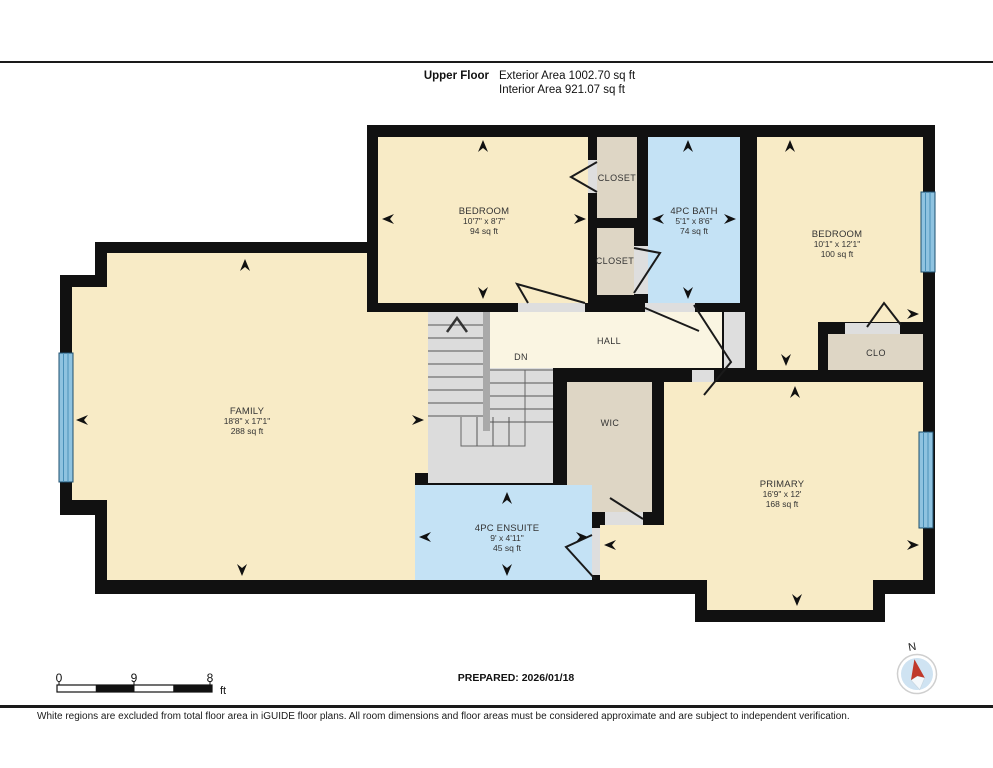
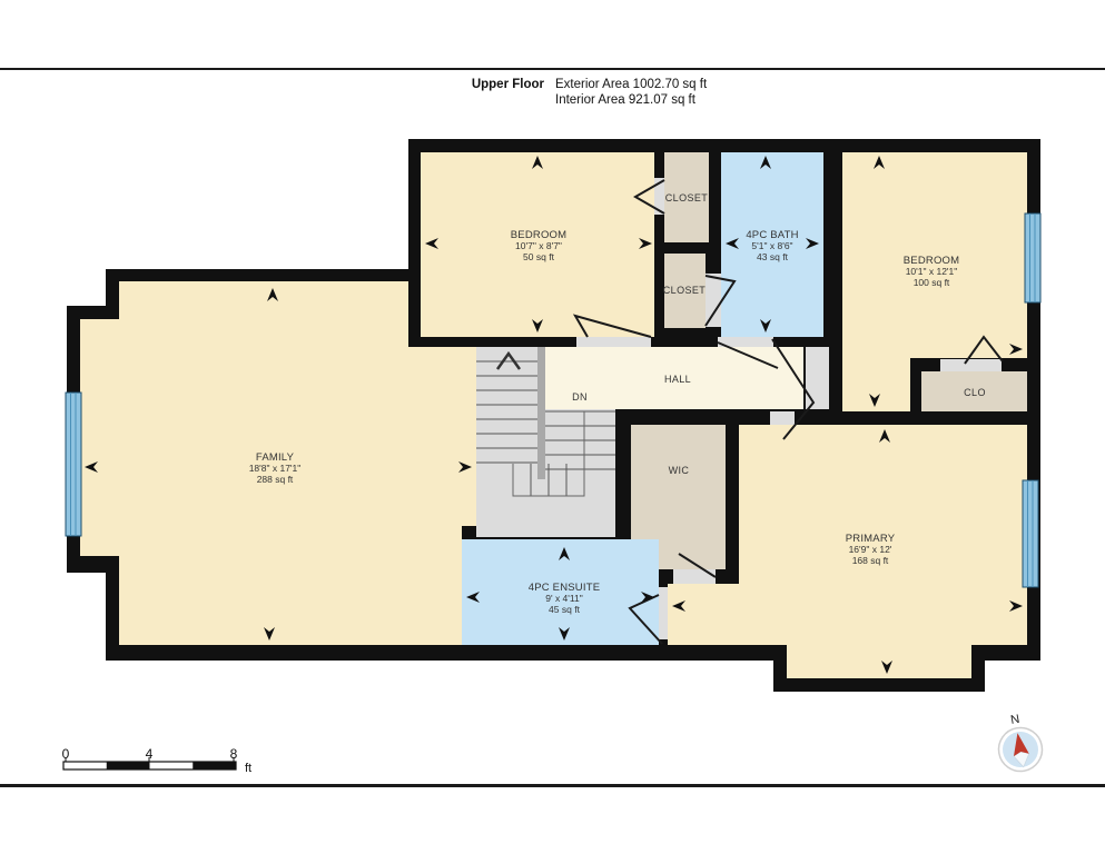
  Upper Floor
  Exterior Area 1002.70 sq ft
  Interior Area 921.07 sq ft
  BEDROOM
  10'7" x 8'7"
- 94 sq ft
+ 50 sq ft
  4PC BATH
  5'1" x 8'6"
- 74 sq ft
+ 43 sq ft
  BEDROOM
  10'1" x 12'1"
  100 sq ft
  FAMILY
  18'8" x 17'1"
  288 sq ft
  PRIMARY
  16'9" x 12'
  168 sq ft
  4PC ENSUITE
  9' x 4'11"
  45 sq ft
  CLOSET
  CLOSET
  HALL
  DN
  CLO
  WIC
  0
- 9
+ 4
  8
  ft
- PREPARED: 2026/01/18
- White regions are excluded from total floor area in iGUIDE floor plans. All room dimensions and floor areas must be considered approximate and are subject to independent verification.
